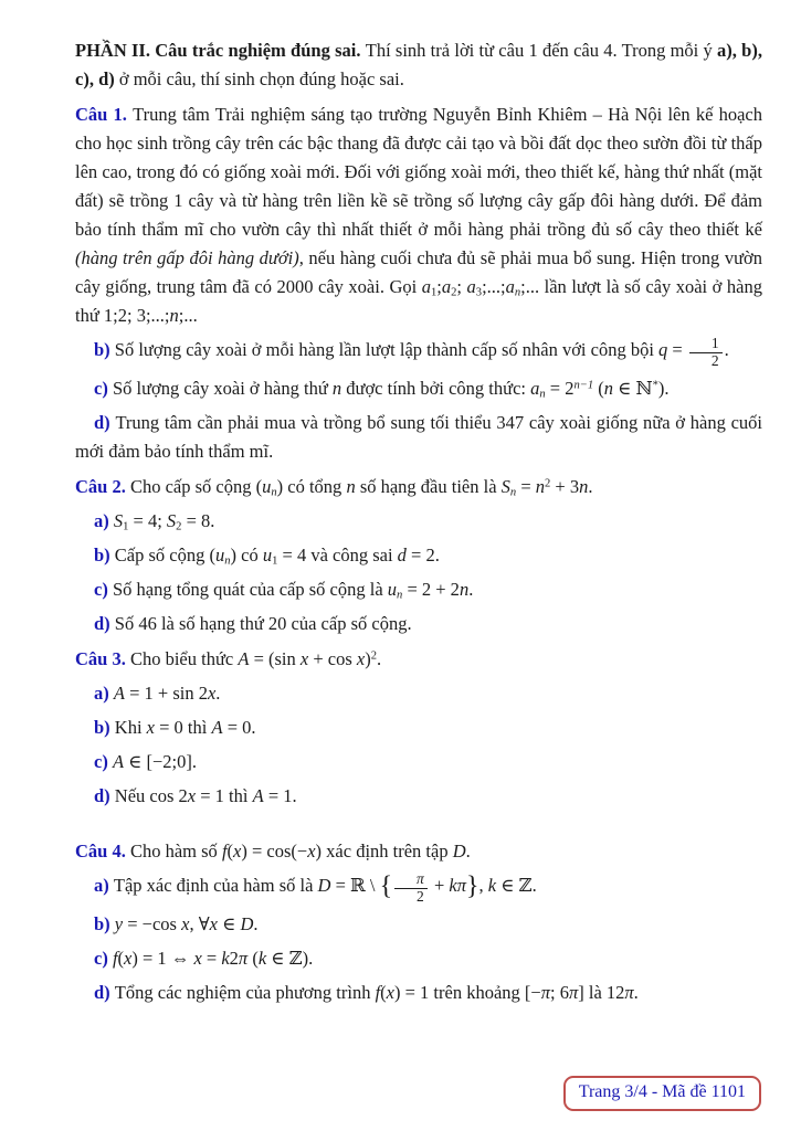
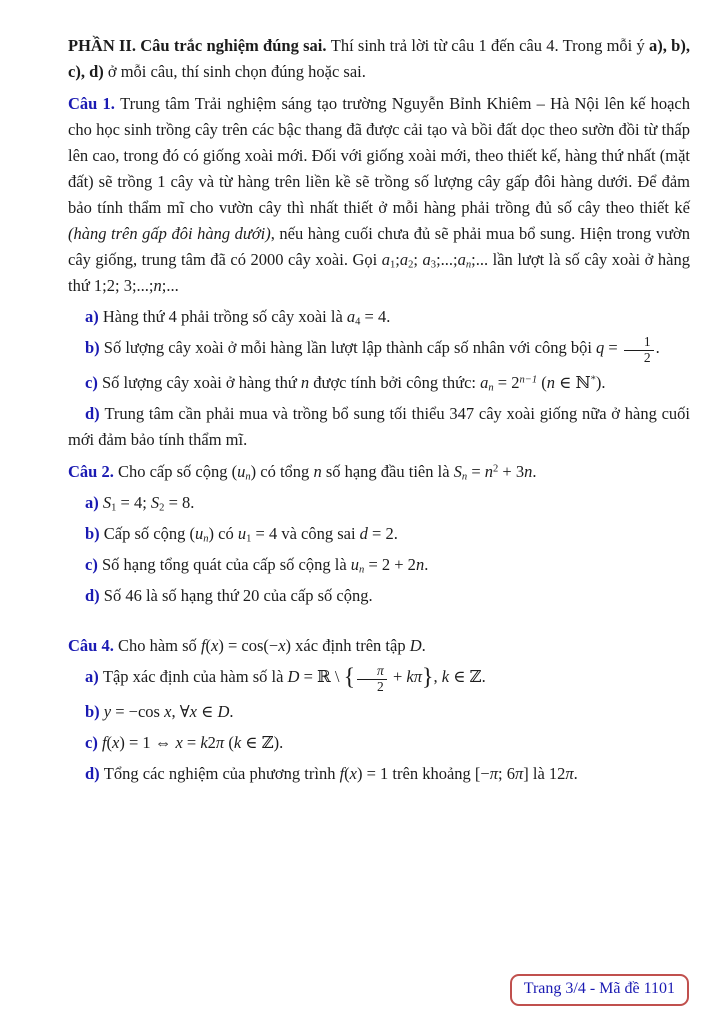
  PHẦN II. Câu trắc nghiệm đúng sai. Thí sinh trả lời từ câu 1 đến câu 4. Trong mỗi ý a), b), c), d) ở mỗi câu, thí sinh chọn đúng hoặc sai.
  Câu 1. Trung tâm Trải nghiệm sáng tạo trường Nguyễn Bỉnh Khiêm – Hà Nội lên kế hoạch cho học sinh trồng cây trên các bậc thang đã được cải tạo và bồi đất dọc theo sườn đồi từ thấp lên cao, trong đó có giống xoài mới. Đối với giống xoài mới, theo thiết kế, hàng thứ nhất (mặt đất) sẽ trồng 1 cây và từ hàng trên liền kề sẽ trồng số lượng cây gấp đôi hàng dưới. Để đảm bảo tính thẩm mĩ cho vườn cây thì nhất thiết ở mỗi hàng phải trồng đủ số cây theo thiết kế (hàng trên gấp đôi hàng dưới), nếu hàng cuối chưa đủ sẽ phải mua bổ sung. Hiện trong vườn cây giống, trung tâm đã có 2000 cây xoài. Gọi a1;a2; a3;...;an;... lần lượt là số cây xoài ở hàng thứ 1;2; 3;...;n;...
+ a) Hàng thứ 4 phải trồng số cây xoài là a4 = 4.
  b) Số lượng cây xoài ở mỗi hàng lần lượt lập thành cấp số nhân với công bội q =
  1
  2
  .
  c) Số lượng cây xoài ở hàng thứ n được tính bởi công thức: an = 2n−1 (n ∈ ℕ*).
  d) Trung tâm cần phải mua và trồng bổ sung tối thiểu 347 cây xoài giống nữa ở hàng cuối mới đảm bảo tính thẩm mĩ.
  Câu 2. Cho cấp số cộng (un) có tổng n số hạng đầu tiên là Sn = n2 + 3n.
  a) S1 = 4; S2 = 8.
  b) Cấp số cộng (un) có u1 = 4 và công sai d = 2.
  c) Số hạng tổng quát của cấp số cộng là un = 2 + 2n.
  d) Số 46 là số hạng thứ 20 của cấp số cộng.
- Câu 3. Cho biểu thức A = (sin x + cos x)2.
- a) A = 1 + sin 2x.
- b) Khi x = 0 thì A = 0.
- c) A ∈ [−2;0].
- d) Nếu cos 2x = 1 thì A = 1.
  Câu 4. Cho hàm số f(x) = cos(−x) xác định trên tập D.
  a) Tập xác định của hàm số là D = ℝ \ {
  π
  2
  + kπ}, k ∈ ℤ.
  b) y = −cos x, ∀x ∈ D.
  c) f(x) = 1 ⇔ x = k2π (k ∈ ℤ).
  d) Tổng các nghiệm của phương trình f(x) = 1 trên khoảng [−π; 6π] là 12π.
  Trang 3/4 - Mã đề 1101
